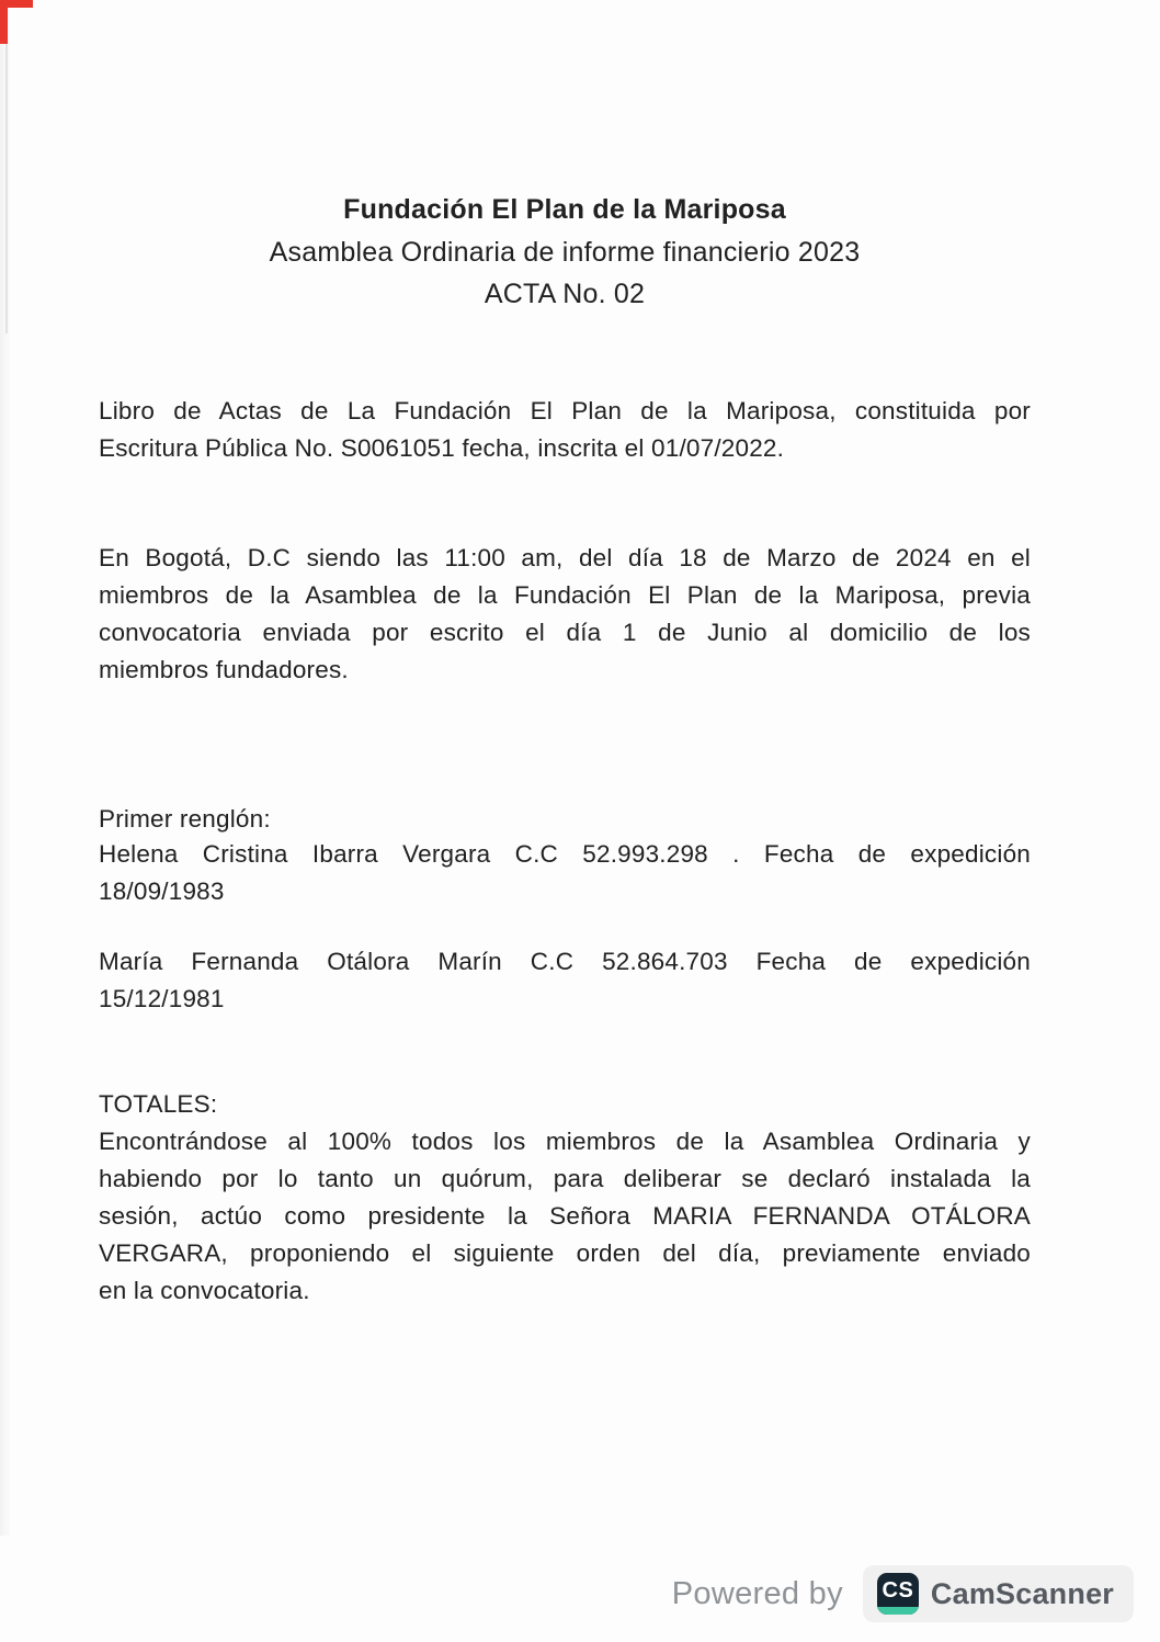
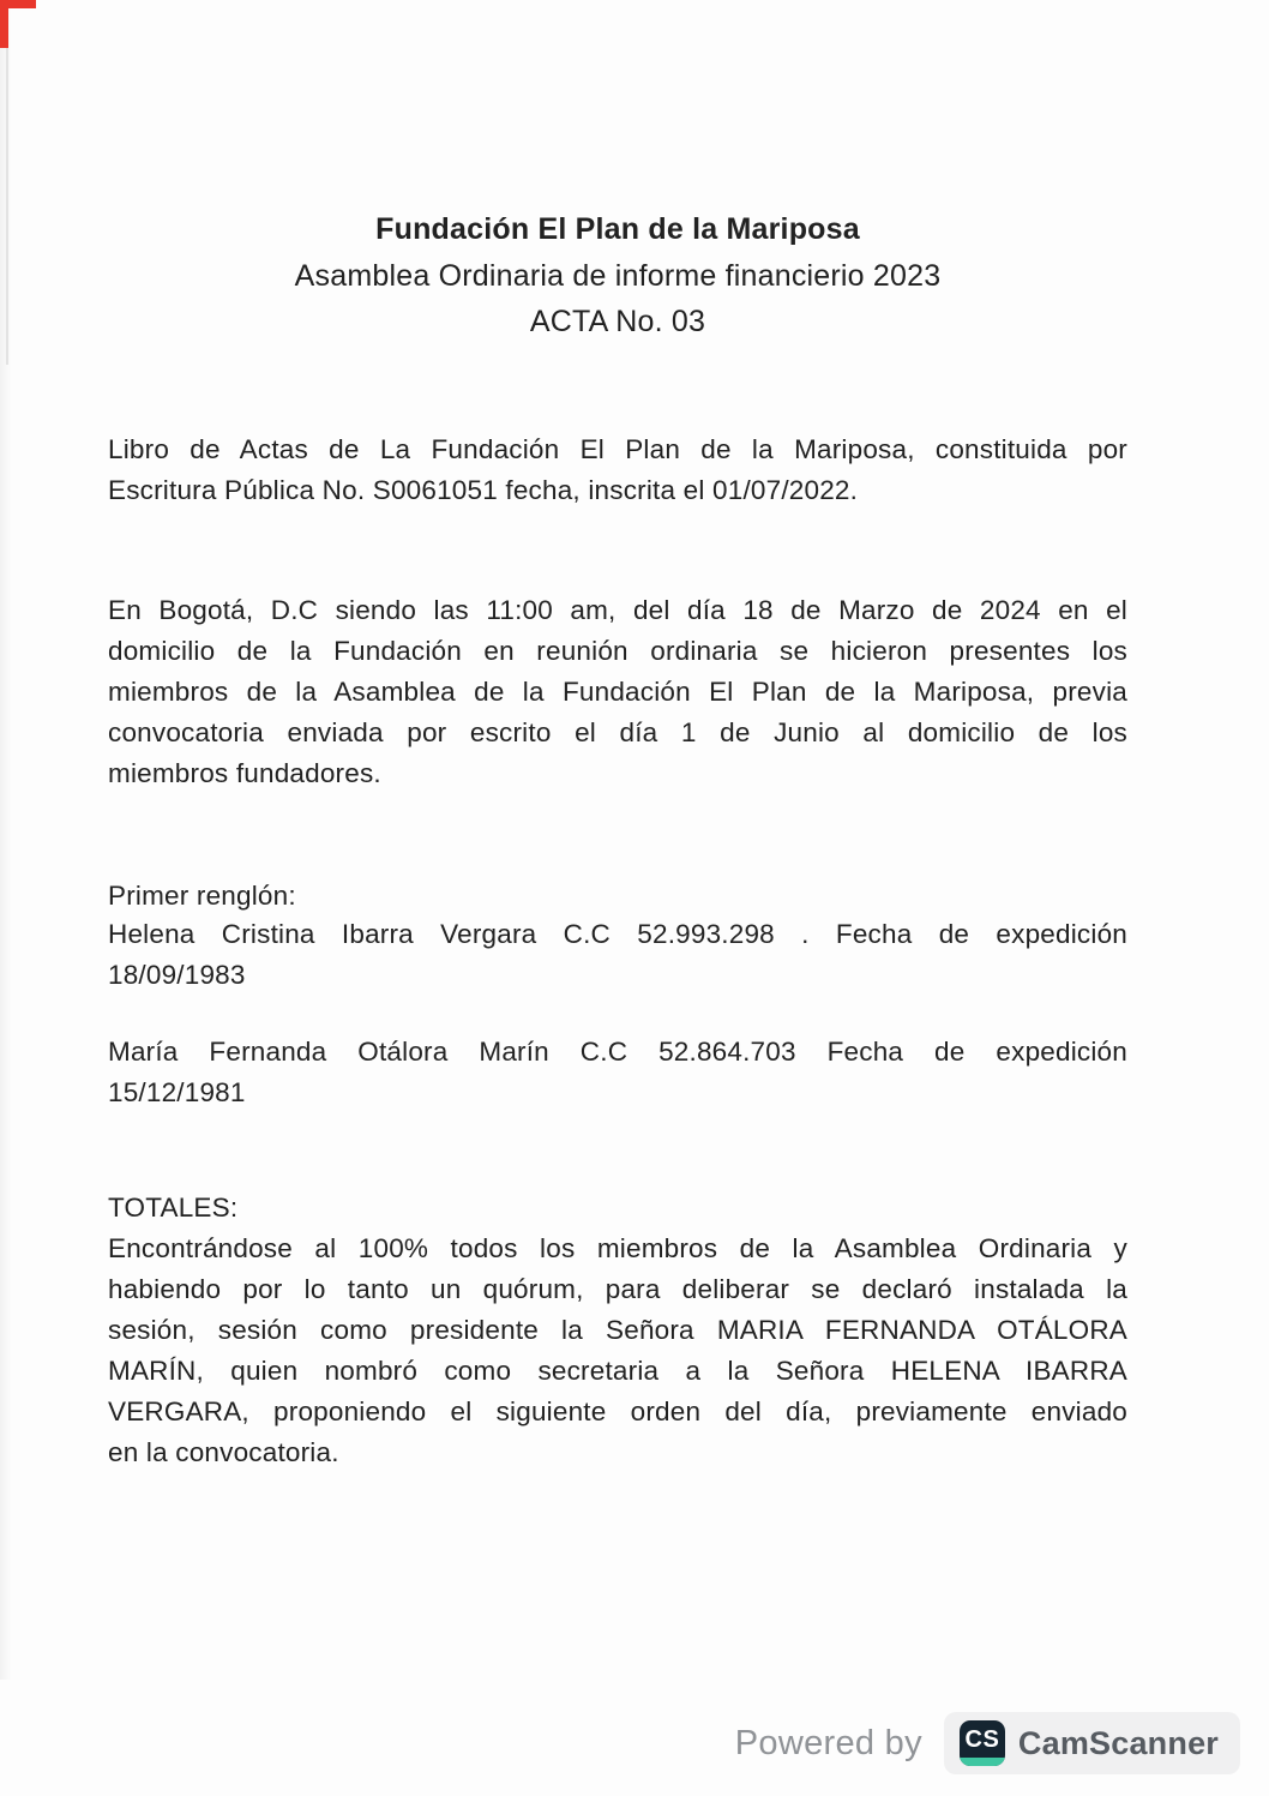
  Fundación El Plan de la Mariposa
  Asamblea Ordinaria de informe financierio 2023
- ACTA No. 02
+ ACTA No. 03
  Libro de Actas de La Fundación El Plan de la Mariposa, constituida por
  Escritura Pública No. S0061051 fecha, inscrita el 01/07/2022.
  En Bogotá, D.C siendo las 11:00 am, del día 18 de Marzo de 2024 en el
+ domicilio de la Fundación en reunión ordinaria se hicieron presentes los
  miembros de la Asamblea de la Fundación El Plan de la Mariposa, previa
  convocatoria enviada por escrito el día 1 de Junio al domicilio de los
  miembros fundadores.
  Primer renglón:
  Helena Cristina Ibarra Vergara C.C 52.993.298 . Fecha de expedición
  18/09/1983
  María Fernanda Otálora Marín C.C 52.864.703 Fecha de expedición
  15/12/1981
  TOTALES:
  Encontrándose al 100% todos los miembros de la Asamblea Ordinaria y
  habiendo por lo tanto un quórum, para deliberar se declaró instalada la
- sesión, actúo como presidente la Señora MARIA FERNANDA OTÁLORA
+ sesión, sesión como presidente la Señora MARIA FERNANDA OTÁLORA
+ MARÍN, quien nombró como secretaria a la Señora HELENA IBARRA
  VERGARA, proponiendo el siguiente orden del día, previamente enviado
  en la convocatoria.
  Powered by
  CS
  CamScanner
